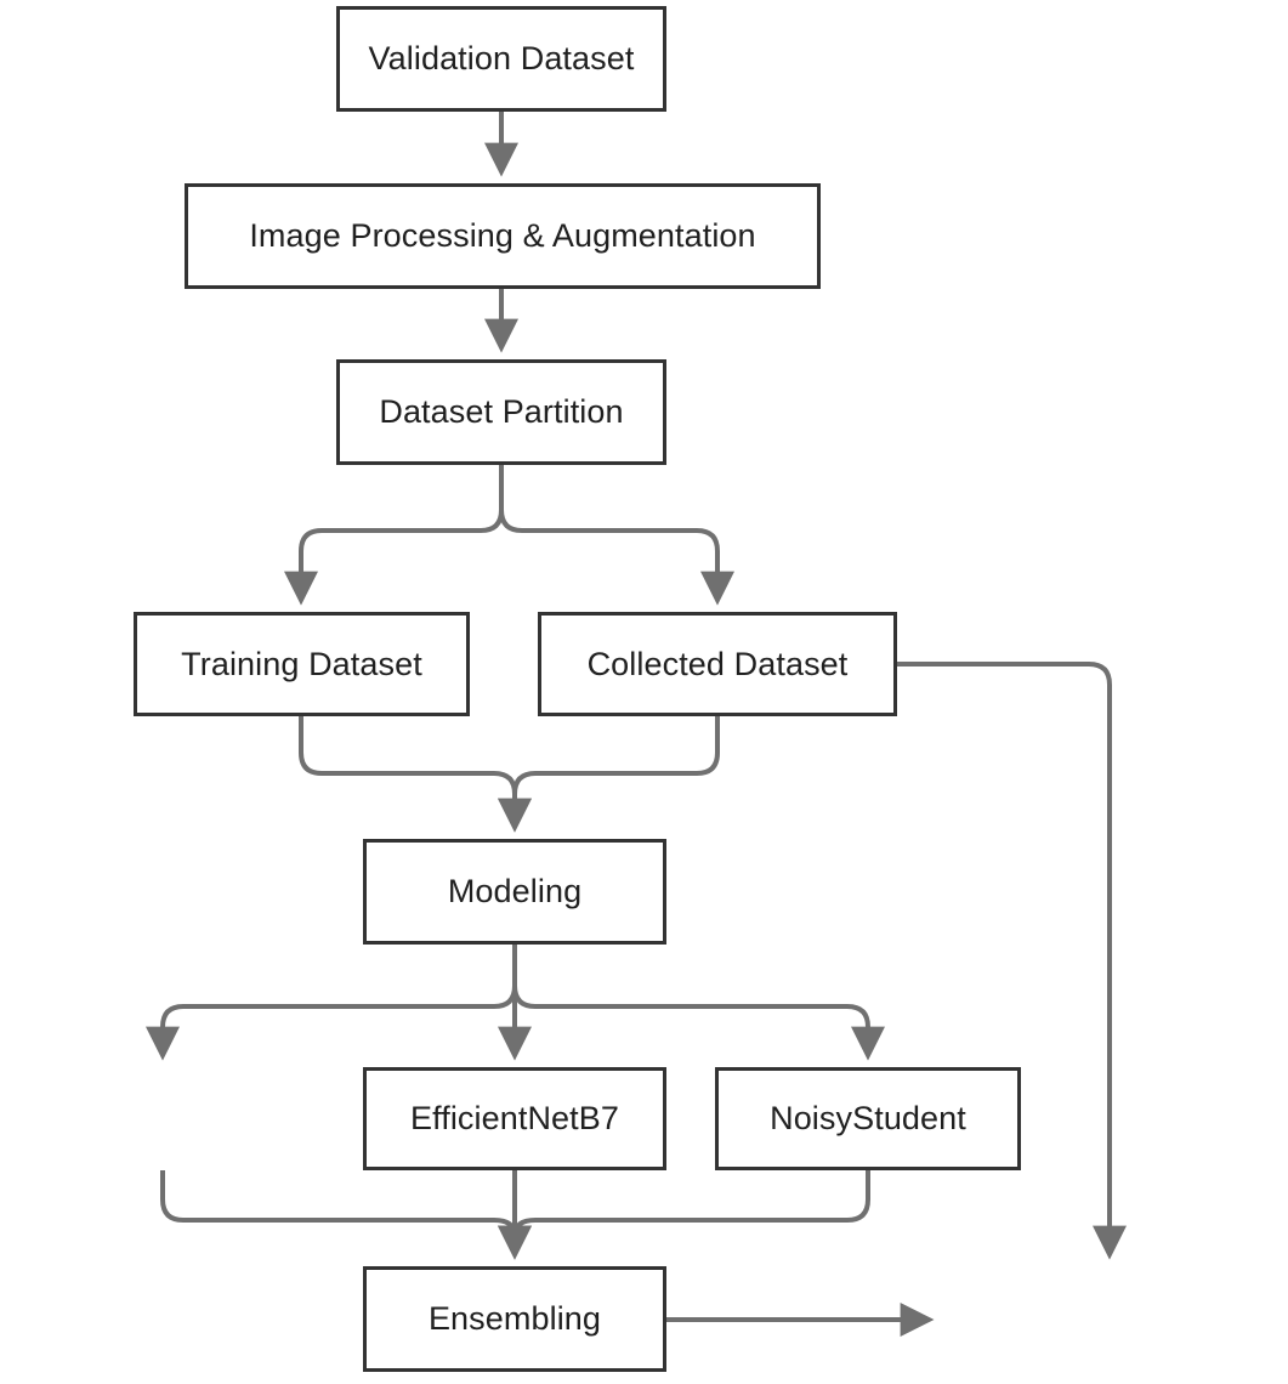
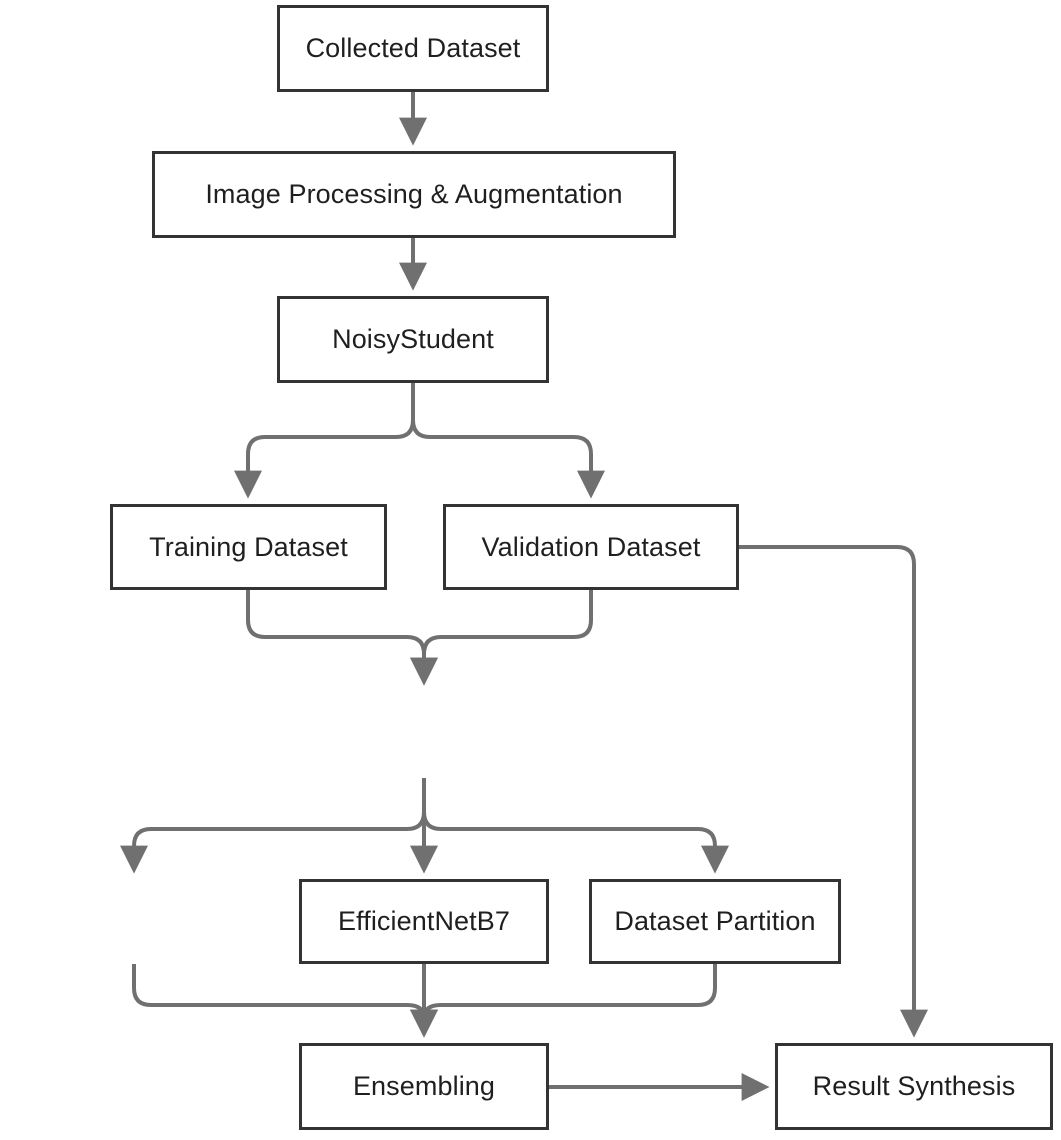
- Validation Dataset
+ Collected Dataset
  Image Processing & Augmentation
- Dataset Partition
+ NoisyStudent
  Training Dataset
- Collected Dataset
+ Validation Dataset
- Modeling
  EfficientNetB7
- NoisyStudent
+ Dataset Partition
  Ensembling
+ Result Synthesis
